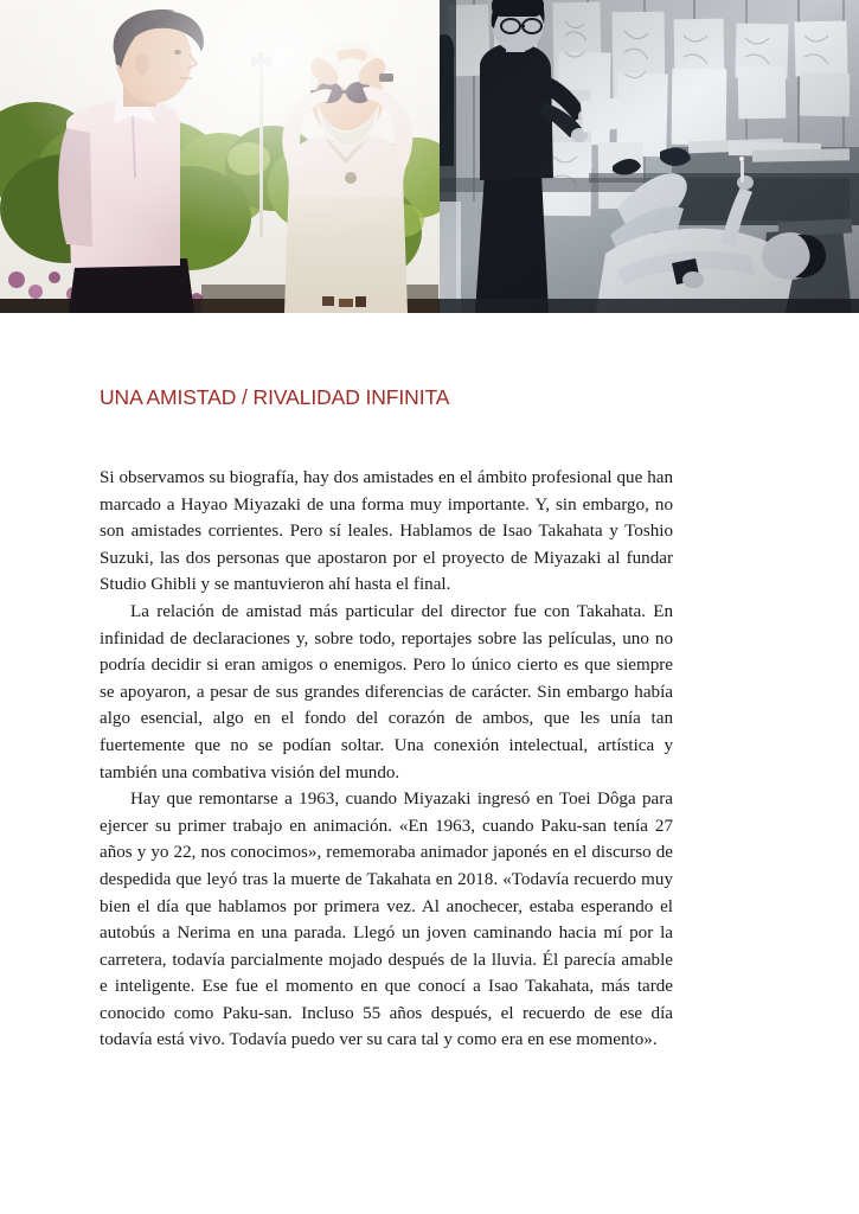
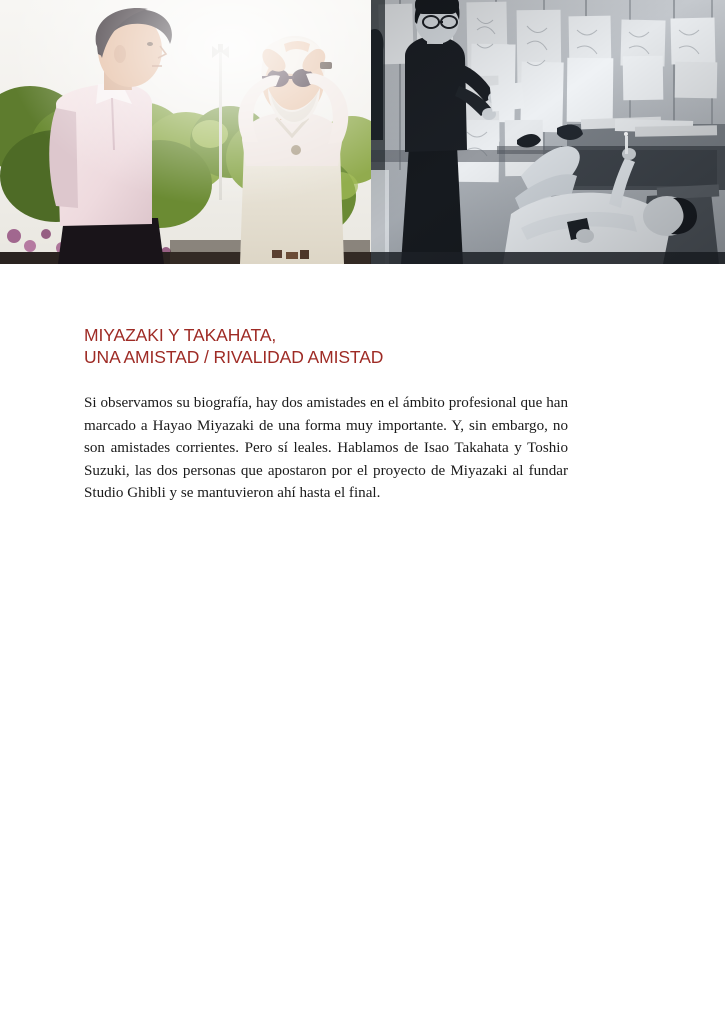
+ MIYAZAKI Y TAKAHATA,
- UNA AMISTAD / RIVALIDAD INFINITA
+ UNA AMISTAD / RIVALIDAD AMISTAD
  Si observamos su biografía, hay dos amistades en el ámbito profesional que han marcado a Hayao Miyazaki de una forma muy importante. Y, sin embargo, no son amistades corrientes. Pero sí leales. Hablamos de Isao Takahata y Toshio Suzuki, las dos personas que apostaron por el proyecto de Miyazaki al fundar Studio Ghibli y se mantuvieron ahí hasta el final.
- La relación de amistad más particular del director fue con Takahata. En infinidad de declaraciones y, sobre todo, reportajes sobre las películas, uno no podría decidir si eran amigos o enemigos. Pero lo único cierto es que siempre se apoyaron, a pesar de sus grandes diferencias de carácter. Sin embargo había algo esencial, algo en el fondo del corazón de ambos, que les unía tan fuertemente que no se podían soltar. Una conexión intelectual, artística y también una combativa visión del mundo.
- Hay que remontarse a 1963, cuando Miyazaki ingresó en Toei Dôga para ejercer su primer trabajo en animación. «En 1963, cuando Paku-san tenía 27 años y yo 22, nos conocimos», rememoraba animador japonés en el discurso de despedida que leyó tras la muerte de Takahata en 2018. «Todavía recuerdo muy bien el día que hablamos por primera vez. Al anochecer, estaba esperando el autobús a Nerima en una parada. Llegó un joven caminando hacia mí por la carretera, todavía parcialmente mojado después de la lluvia. Él parecía amable e inteligente. Ese fue el momento en que conocí a Isao Takahata, más tarde conocido como Paku-san. Incluso 55 años después, el recuerdo de ese día todavía está vivo. Todavía puedo ver su cara tal y como era en ese momento».
